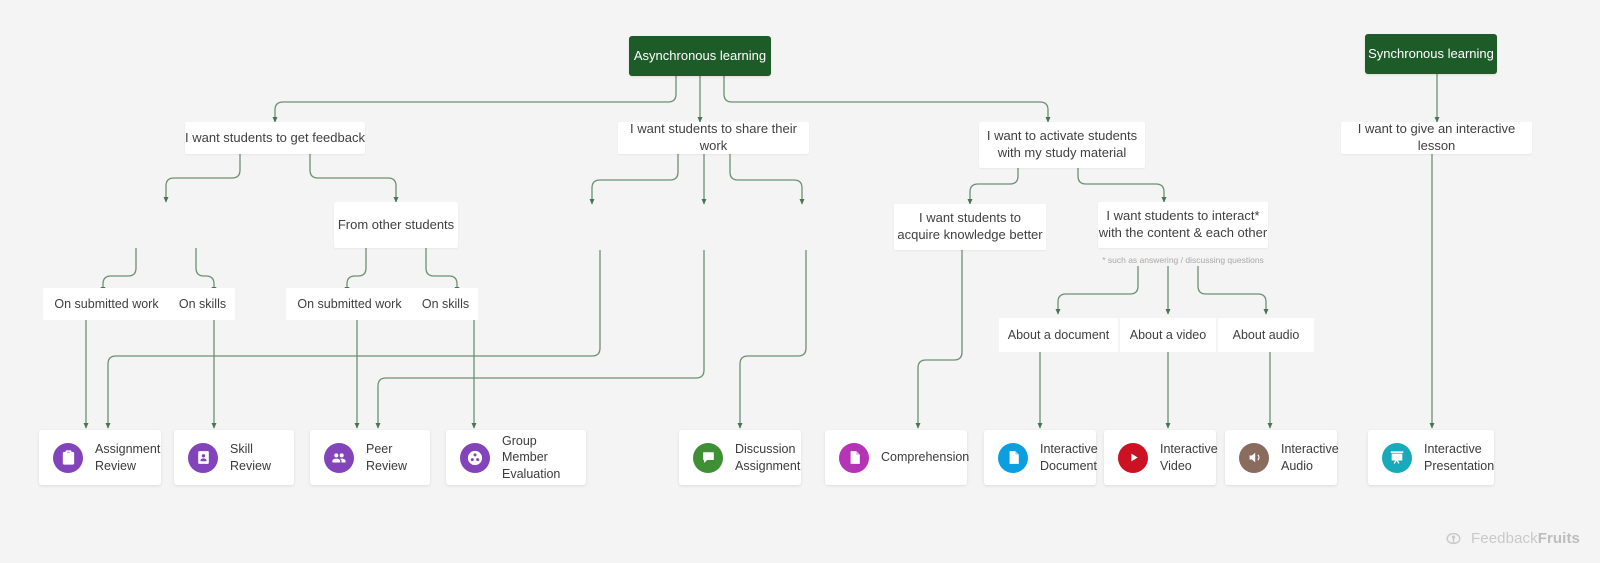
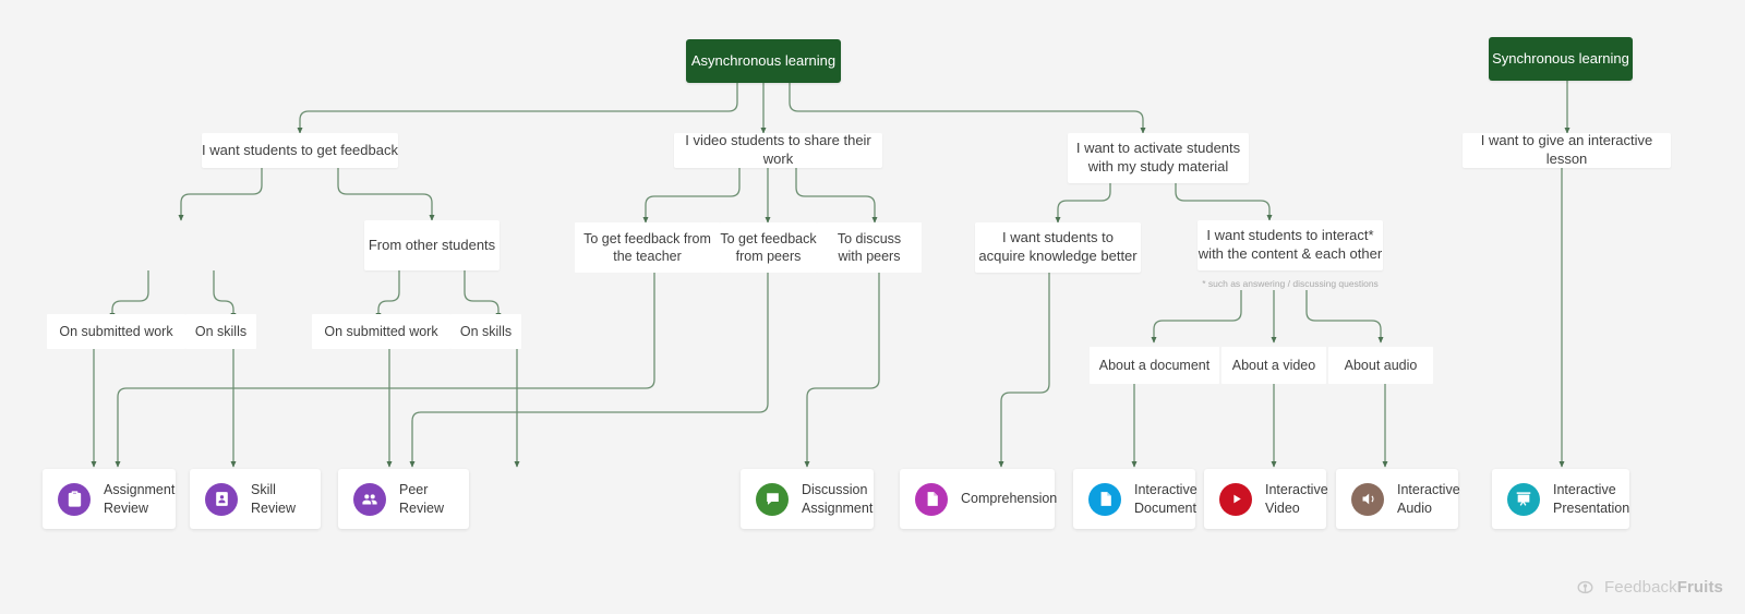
  Asynchronous learning
  Synchronous learning
  I want students to get feedback
- I want students to share their work
+ I video students to share their work
  I want to activate students
  with my study material
  I want to give an interactive lesson
  From other students
+ To get feedback from
+ the teacher
+ To get feedback
+ from peers
+ To discuss
+ with peers
  I want students to
  acquire knowledge better
  I want students to interact*
  with the content & each other
  * such as answering / discussing questions
  On submitted work
  On skills
  On submitted work
  On skills
  About a document
  About a video
  About audio
  Assignment
  Review
  Skill Review
  Peer Review
- Group Member
- Evaluation
  Discussion
  Assignment
  Comprehension
  Interactive
  Document
  Interactive
  Video
  Interactive
  Audio
  Interactive
  Presentation
  FeedbackFruits
